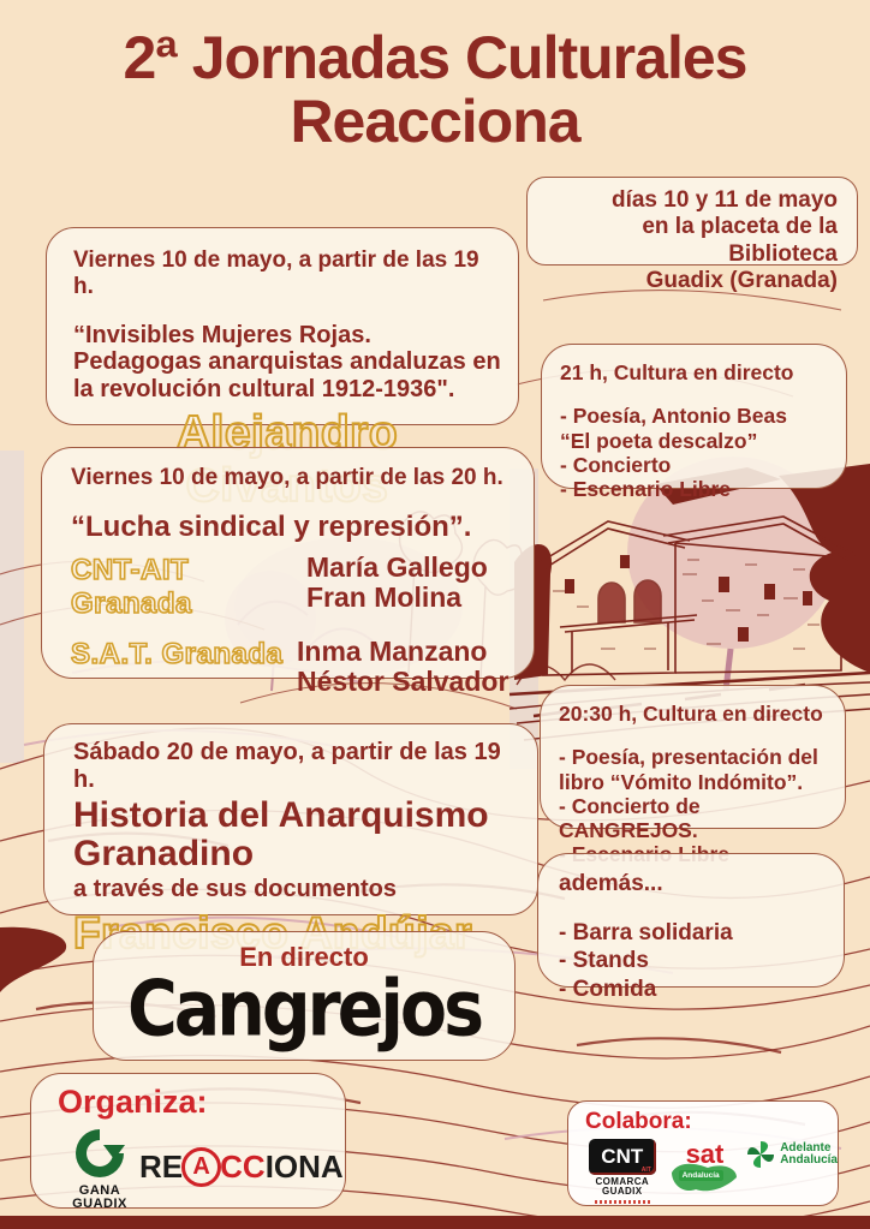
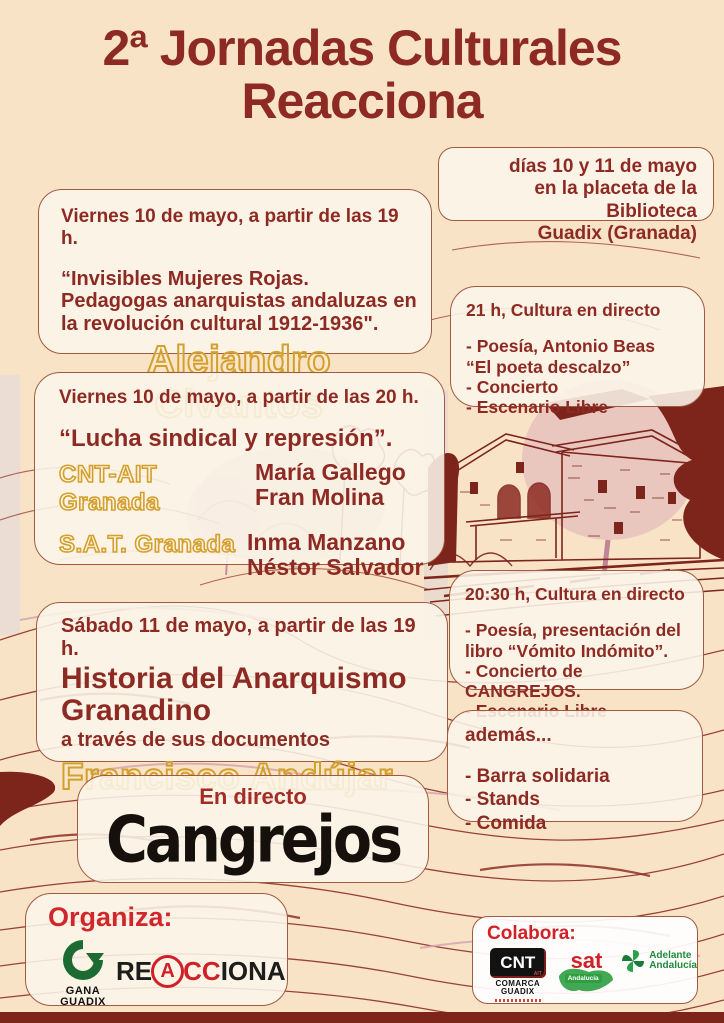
  2ª Jornadas Culturales
  Reacciona
  días 10 y 11 de mayo
  en la placeta de la Biblioteca
  Guadix (Granada)
  Viernes 10 de mayo, a partir de las 19 h.
  “Invisibles Mujeres Rojas. Pedagogas anarquistas andaluzas en la revolución cultural 1912-1936".
  Alejandro Civantos
  21 h, Cultura en directo
  - Poesía, Antonio Beas
  “El poeta descalzo”
  - Concierto
  - Escenario Libre
  Viernes 10 de mayo, a partir de las 20 h.
  “Lucha sindical y represión”.
  CNT-AIT Granada
  María Gallego
  Fran Molina
  S.A.T. Granada
  Inma Manzano
  Néstor Salvador
  20:30 h, Cultura en directo
  - Poesía, presentación del libro “Vómito Indómito”.
  - Concierto de CANGREJOS.
  - Escenario Libre
- Sábado 20 de mayo, a partir de las 19 h.
+ Sábado 11 de mayo, a partir de las 19 h.
  Historia del Anarquismo Granadino
  a través de sus documentos
  Francisco Andújar
  además...
  - Barra solidaria
  - Stands
  - Comida
  En directo
  Cangrejos
  Organiza:
  GANA
  GUADIX
  RE
  A
  CC
  IONA
  Colabora:
  CNT
  COMARCA
  GUADIX
  sat
  Adelante
  Andalucía
